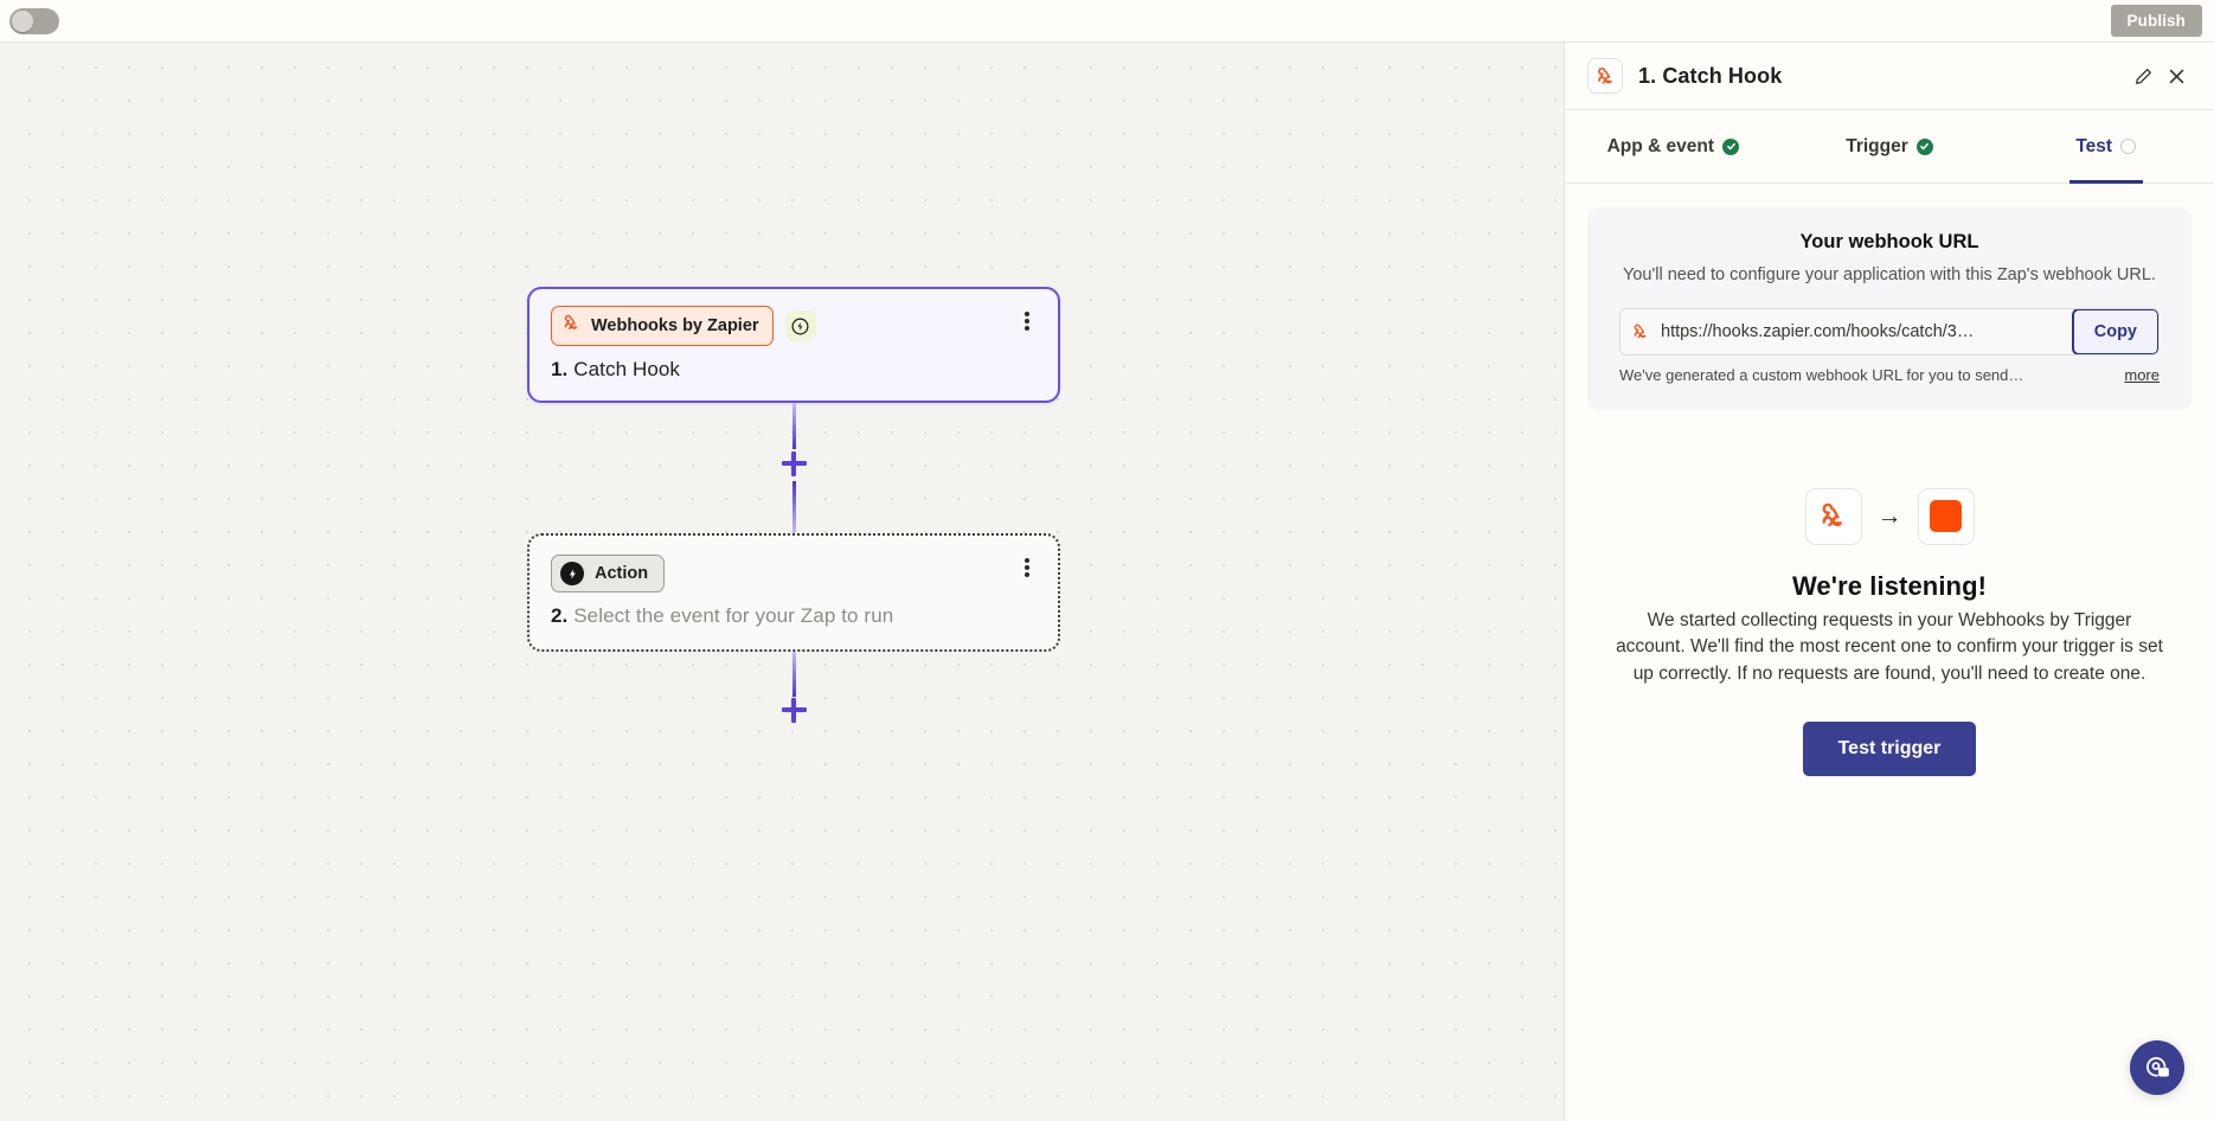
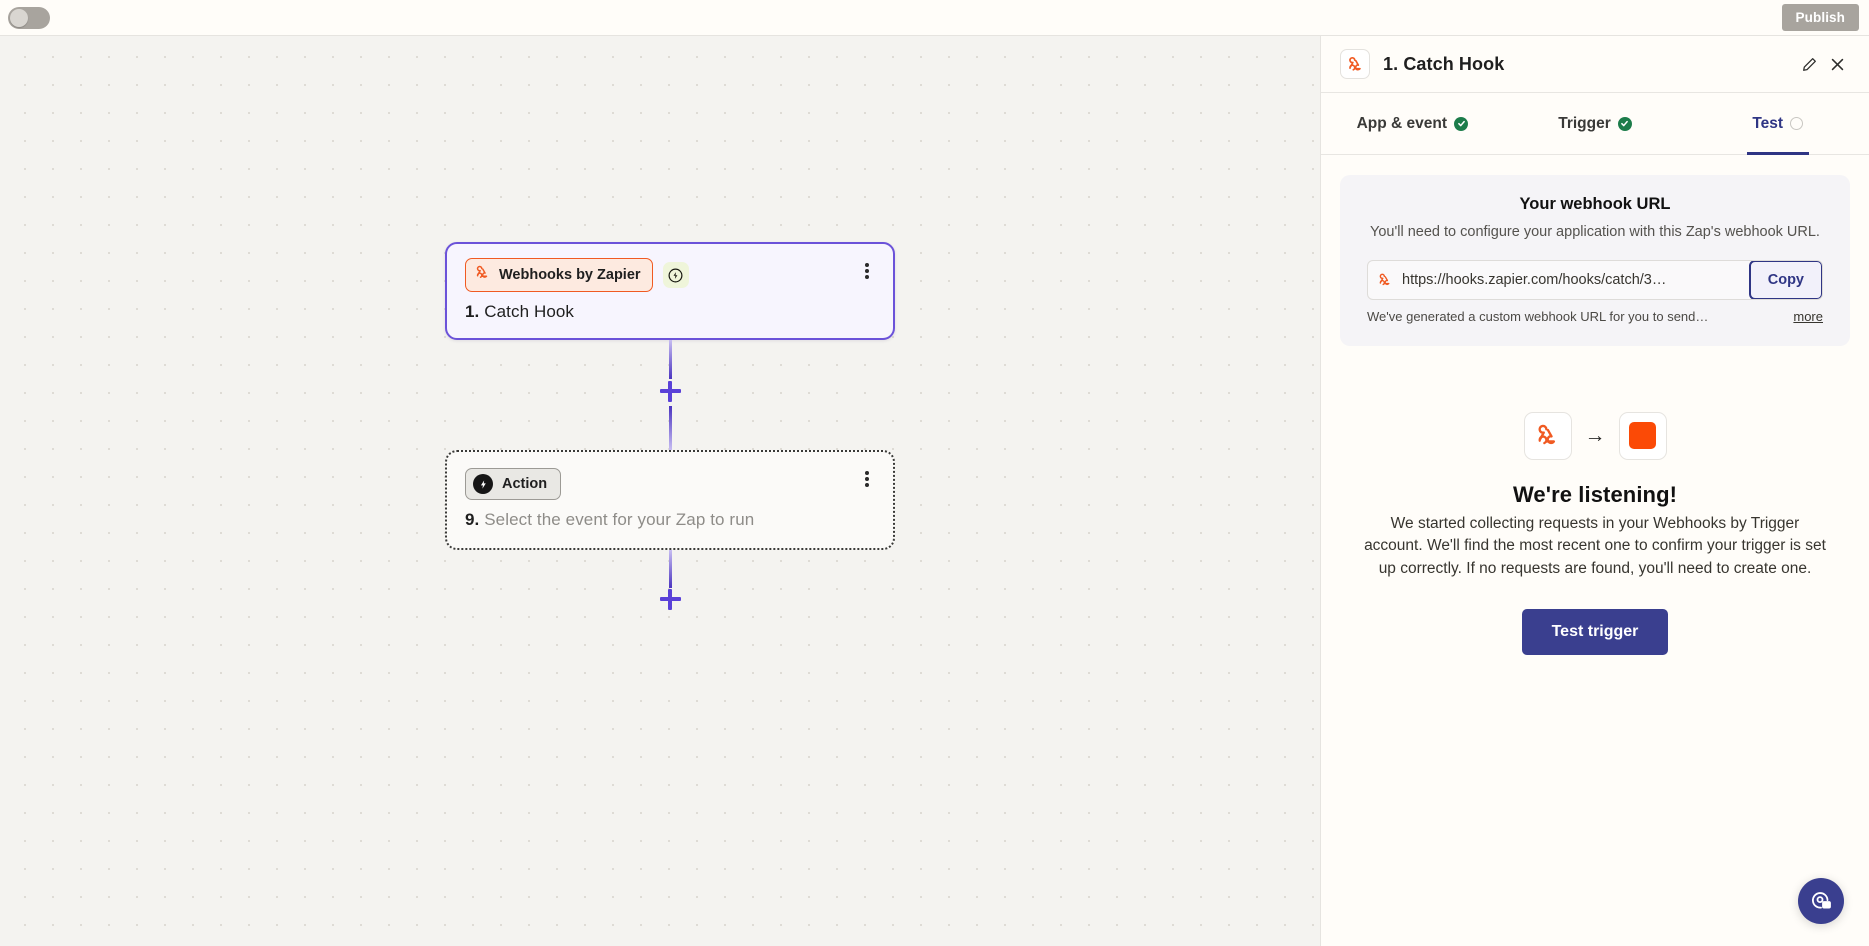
  Publish
  Webhooks by Zapier
  1. Catch Hook
  Action
- 2. Select the event for your Zap to run
+ 9. Select the event for your Zap to run
  1. Catch Hook
  App & event
  Trigger
  Test
  Your webhook URL
  You'll need to configure your application with this Zap's webhook URL.
  https://hooks.zapier.com/hooks/catch/3…
  Copy
  We've generated a custom webhook URL for you to send…
  more
  →
  We're listening!
  We started collecting requests in your Webhooks by Trigger account. We'll find the most recent one to confirm your trigger is set up correctly. If no requests are found, you'll need to create one.
  Test trigger
